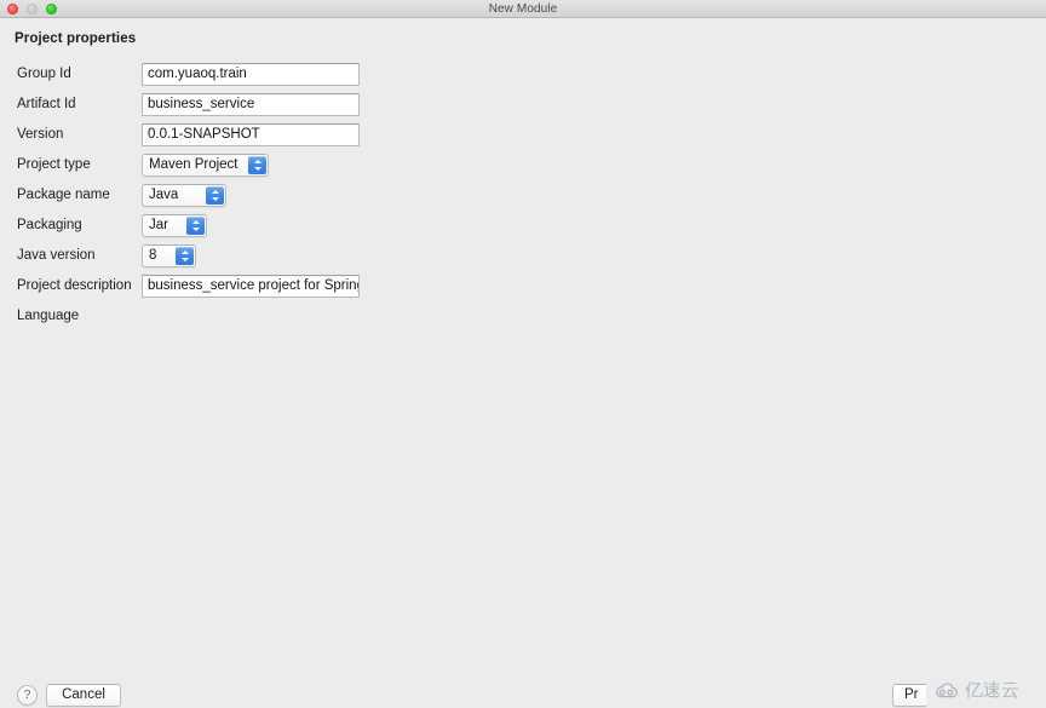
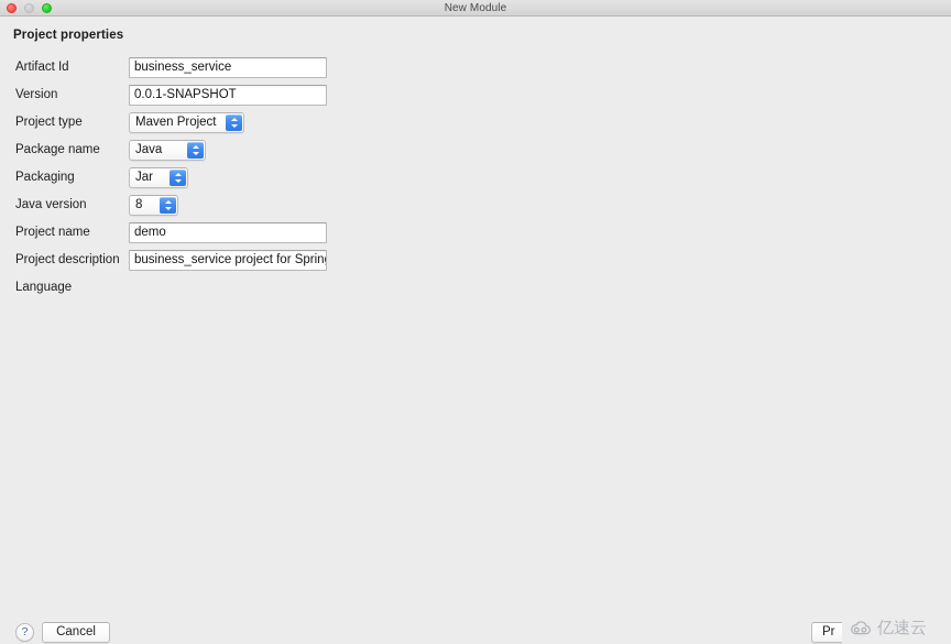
  New Module
  Project properties
- Group Id
- com.yuaoq.train
  Artifact Id
  business_service
  Version
  0.0.1-SNAPSHOT
  Project type
  Maven Project
  Package name
  Java
  Packaging
  Jar
  Java version
  8
+ Project name
+ demo
  Project description
  business_service project for Sprin
  Language
  ?
  Cancel
  Pr
  亿速云
